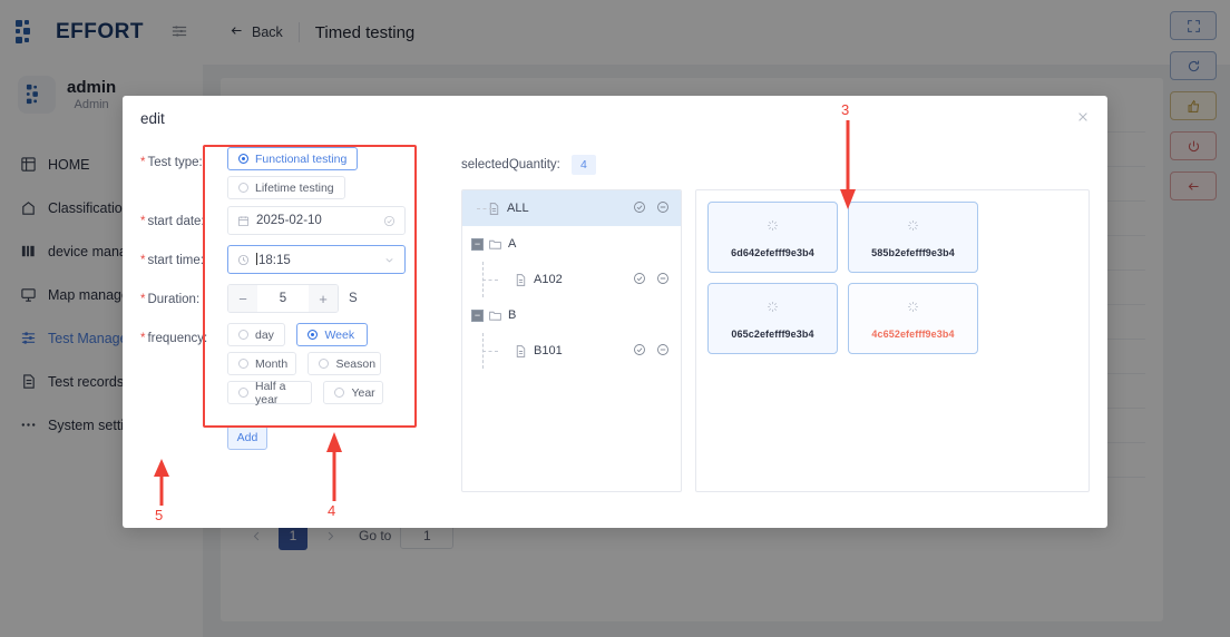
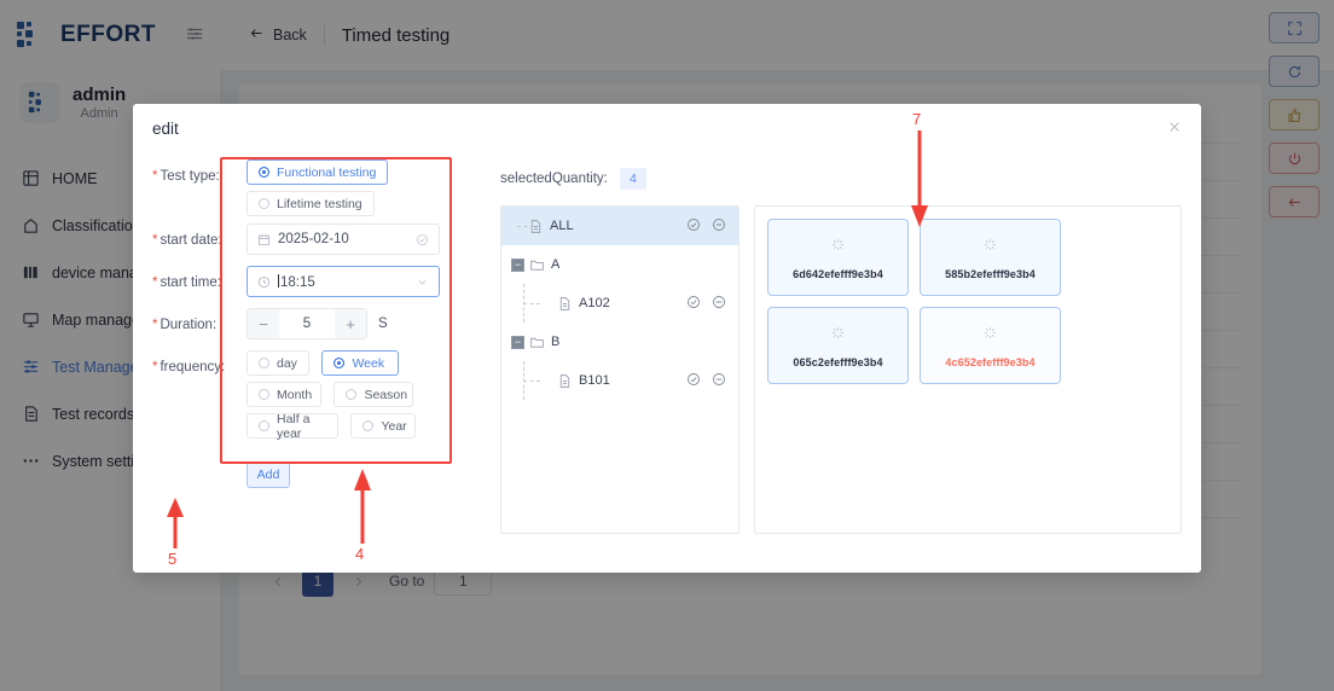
  EFFORT
  admin
  Admin
  HOME
  Classificatio
  device man
  Test records
  System sett
  Back
  Timed testing
  1
  Go to
  1
  edit
  * Test type:
  Functional testing
  Lifetime testing
  * start date:
  2025-02-10
  * start time:
  18:15
  * Duration:
  −
  5
  +
  S
  * frequency:
  day
  Week
  Month
  Season
  Half a year
  Year
  Add
  selectedQuantity:
  4
  ALL
  −
  A
  A102
  −
  B
  B101
  6d642efefff9e3b4
  585b2efefff9e3b4
  065c2efefff9e3b4
  4c652efefff9e3b4
- 3
+ 7
  4
  5
